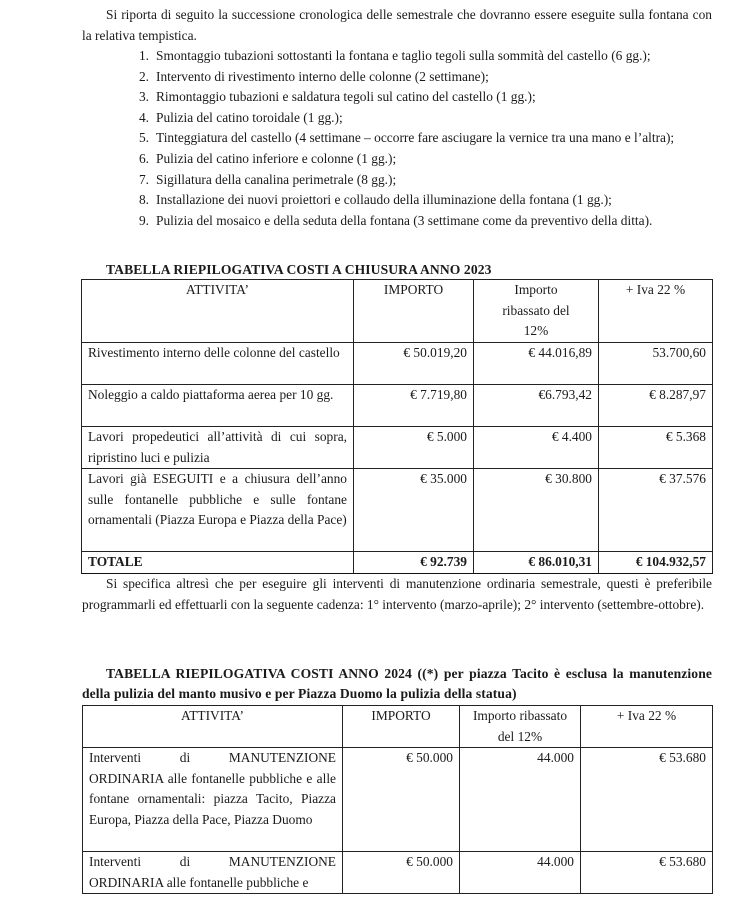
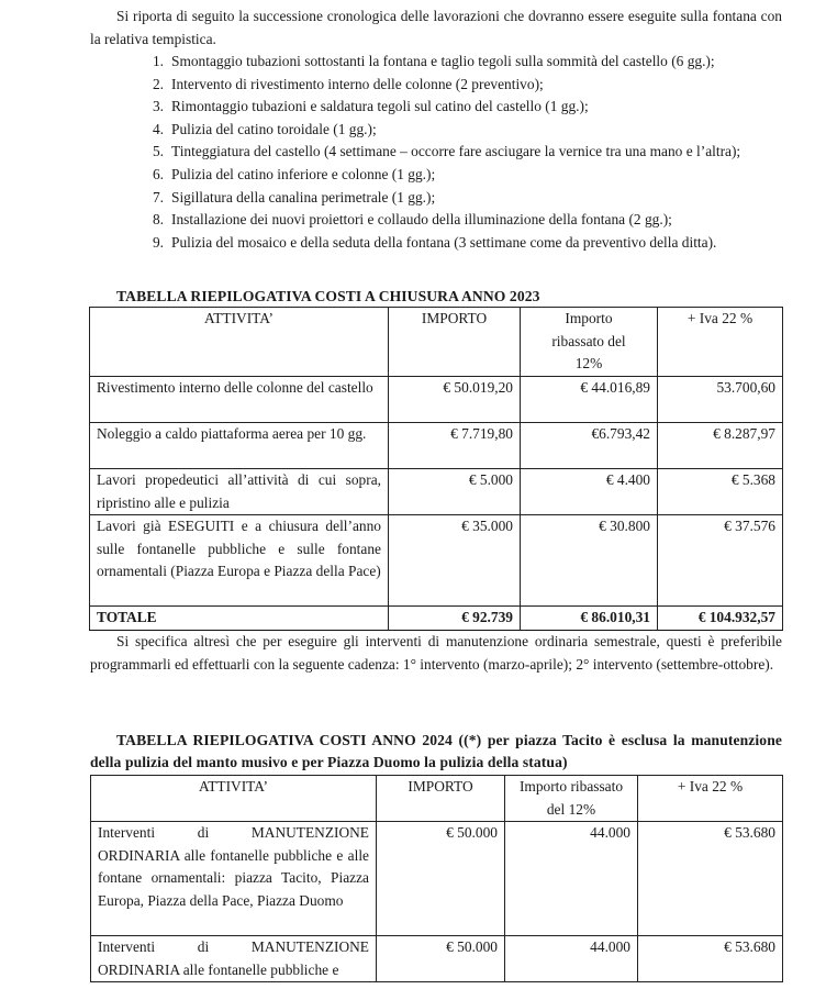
- Si riporta di seguito la successione cronologica delle semestrale che dovranno essere eseguite sulla fontana con la relativa tempistica.
+ Si riporta di seguito la successione cronologica delle lavorazioni che dovranno essere eseguite sulla fontana con la relativa tempistica.
  1.
  Smontaggio tubazioni sottostanti la fontana e taglio tegoli sulla sommità del castello (6 gg.);
  2.
- Intervento di rivestimento interno delle colonne (2 settimane);
+ Intervento di rivestimento interno delle colonne (2 preventivo);
  3.
  Rimontaggio tubazioni e saldatura tegoli sul catino del castello (1 gg.);
  4.
  Pulizia del catino toroidale (1 gg.);
  5.
  Tinteggiatura del castello (4 settimane – occorre fare asciugare la vernice tra una mano e l’altra);
  6.
  Pulizia del catino inferiore e colonne (1 gg.);
  7.
- Sigillatura della canalina perimetrale (8 gg.);
+ Sigillatura della canalina perimetrale (1 gg.);
  8.
- Installazione dei nuovi proiettori e collaudo della illuminazione della fontana (1 gg.);
+ Installazione dei nuovi proiettori e collaudo della illuminazione della fontana (2 gg.);
  9.
  Pulizia del mosaico e della seduta della fontana (3 settimane come da preventivo della ditta).
  TABELLA RIEPILOGATIVA COSTI A CHIUSURA ANNO 2023
  ATTIVITA’	IMPORTO	Importo ribassato del 12%	+ Iva 22 %
  Rivestimento interno delle colonne del castello	€ 50.019,20	€ 44.016,89	53.700,60
  Noleggio a caldo piattaforma aerea per 10 gg.	€ 7.719,80	€6.793,42	€ 8.287,97
- Lavori propedeutici all’attività di cui sopra, ripristino luci e pulizia	€ 5.000	€ 4.400	€ 5.368
+ Lavori propedeutici all’attività di cui sopra, ripristino alle e pulizia	€ 5.000	€ 4.400	€ 5.368
  Lavori già ESEGUITI e a chiusura dell’anno sulle fontanelle pubbliche e sulle fontane ornamentali (Piazza Europa e Piazza della Pace)	€ 35.000	€ 30.800	€ 37.576
  TOTALE	€ 92.739	€ 86.010,31	€ 104.932,57
  Si specifica altresì che per eseguire gli interventi di manutenzione ordinaria semestrale, questi è preferibile programmarli ed effettuarli con la seguente cadenza: 1° intervento (marzo-aprile); 2° intervento (settembre-ottobre).
  TABELLA RIEPILOGATIVA COSTI ANNO 2024 ((*) per piazza Tacito è esclusa la manutenzione della pulizia del manto musivo e per Piazza Duomo la pulizia della statua)
  ATTIVITA’	IMPORTO	Importo ribassato del 12%	+ Iva 22 %
  Interventi di MANUTENZIONEORDINARIA alle fontanelle pubbliche e alle fontane ornamentali: piazza Tacito, Piazza Europa, Piazza della Pace, Piazza Duomo	€ 50.000	44.000	€ 53.680
  Interventi di MANUTENZIONEORDINARIA alle fontanelle pubbliche e	€ 50.000	44.000	€ 53.680
